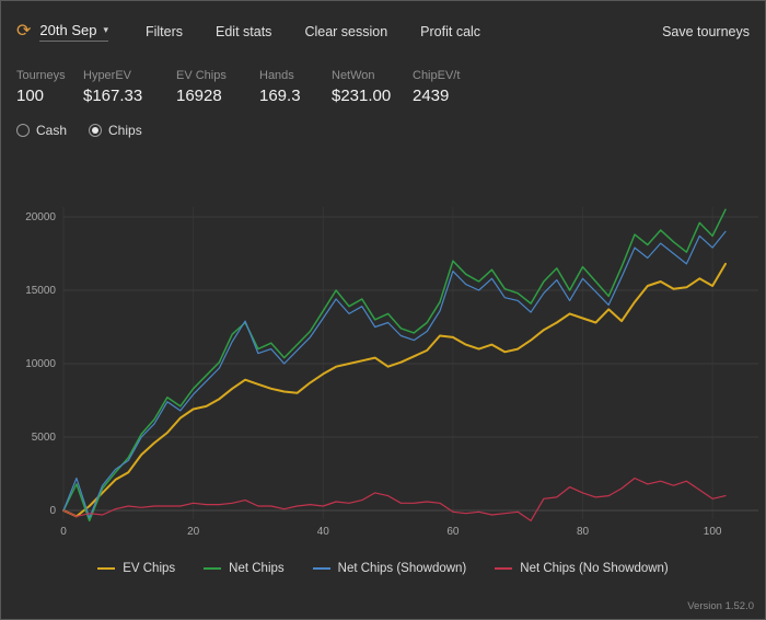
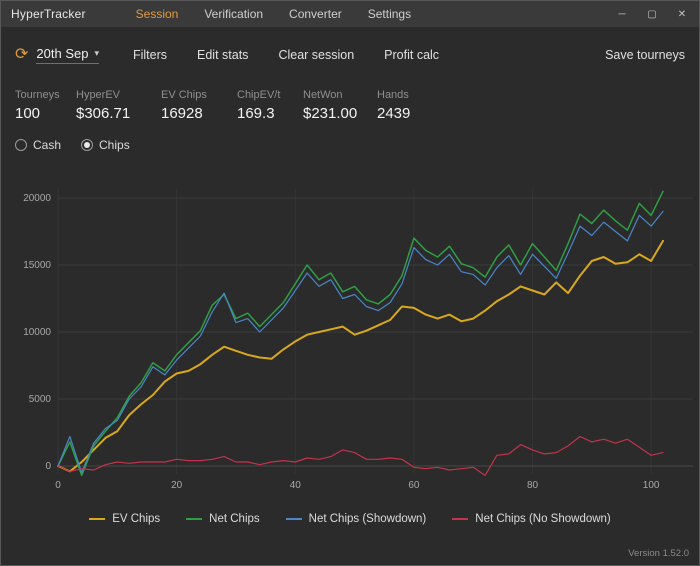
+ HyperTracker
+ Session
+ Verification
+ Converter
+ Settings
+ ─
+ ▢
+ ✕
  ⟳
  20th Sep
  ▾
  Filters
  Edit stats
  Clear session
  Profit calc
  Save tourneys
  Tourneys
  100
  HyperEV
- $167.33
+ $306.71
  EV Chips
  16928
- Hands
+ ChipEV/t
  169.3
  NetWon
  $231.00
- ChipEV/t
+ Hands
  2439
  Cash
  Chips
  0
  20
  40
  60
  80
  100
  0
  5000
  10000
  15000
  20000
  EV Chips
  Net Chips
  Net Chips (Showdown)
  Net Chips (No Showdown)
  Version 1.52.0
